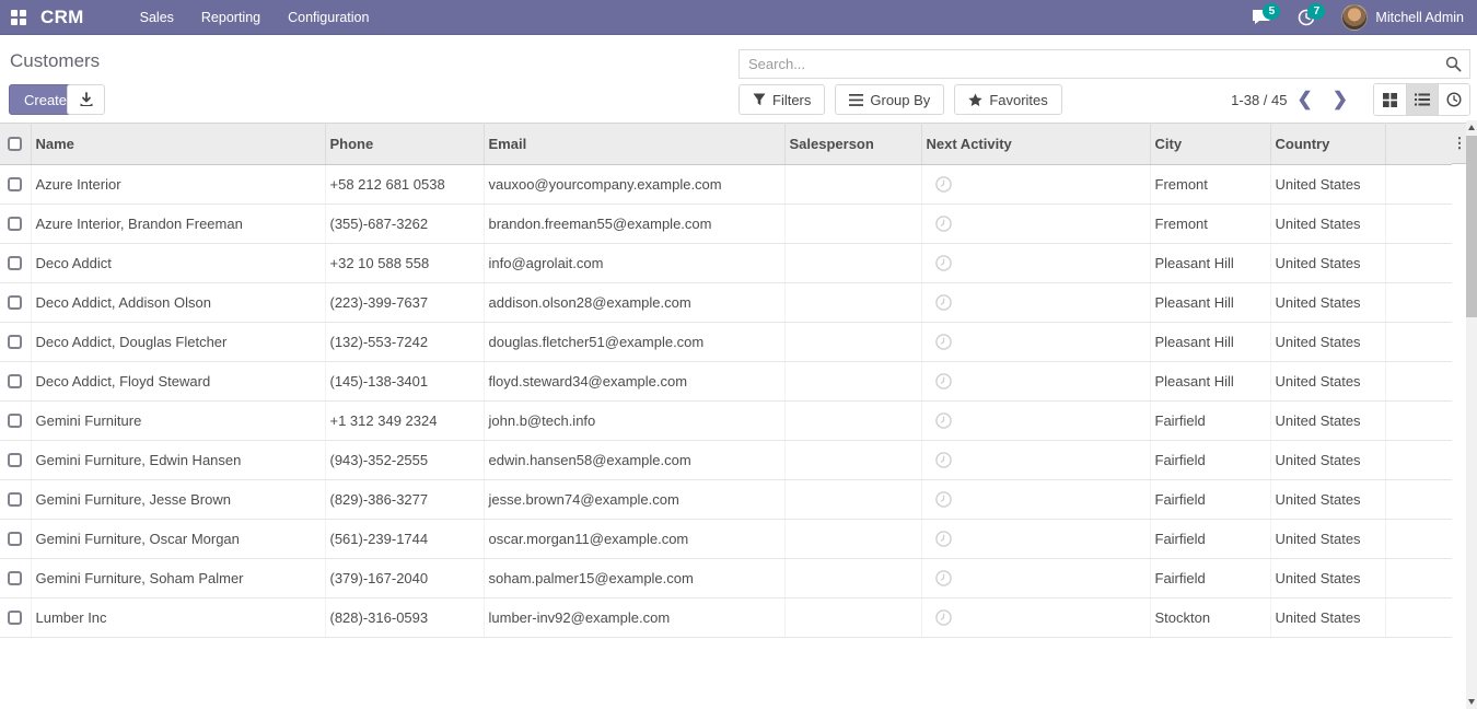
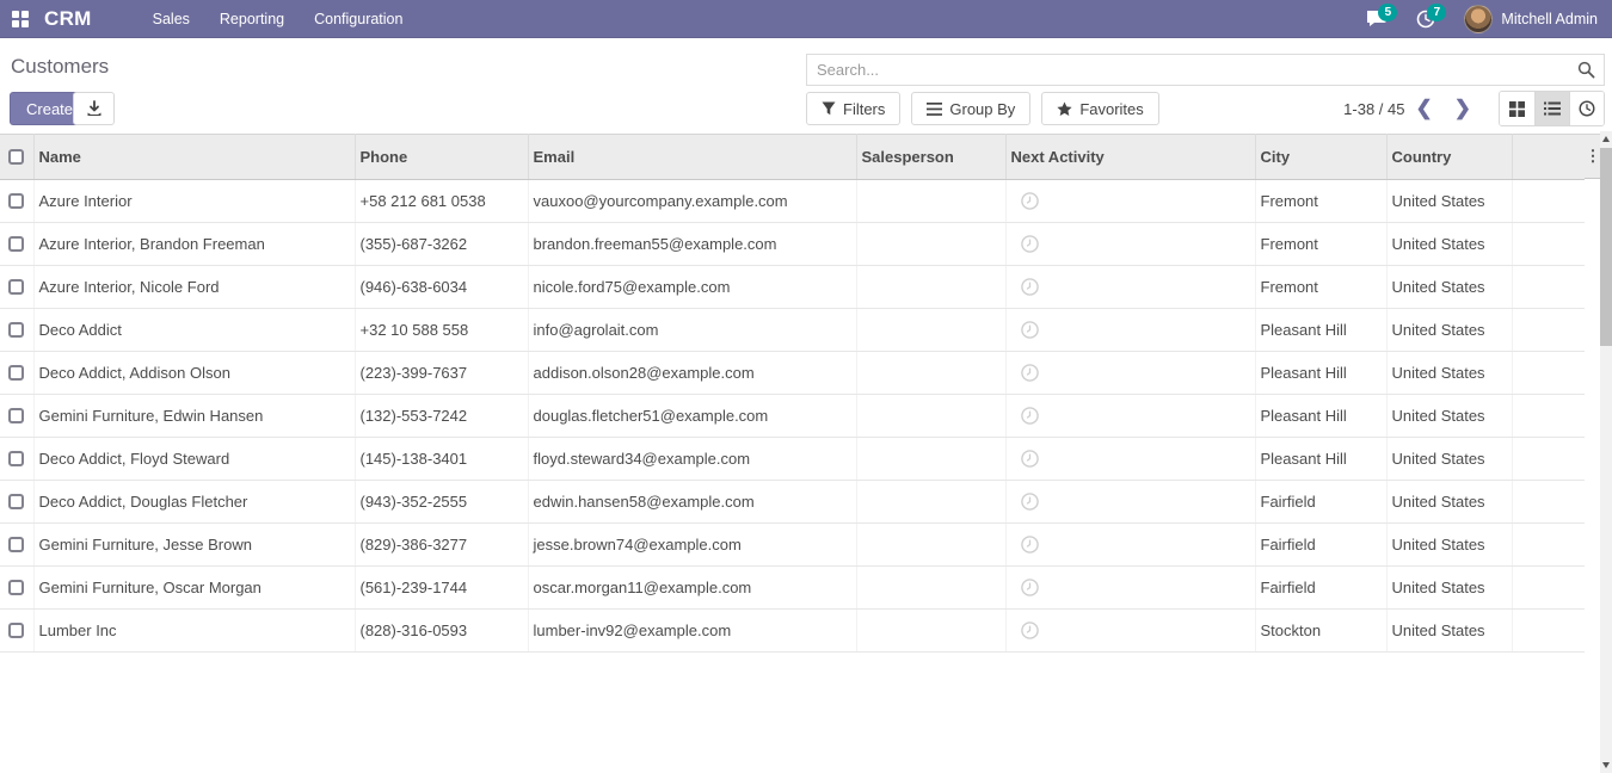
  CRM
  Sales
  Reporting
  Configuration
  5
  7
  Mitchell Admin
  Customers
  Search...
  Create
  Filters
  Group By
  Favorites
  1-38 / 45
  ❮
  ❯
  	Name	Phone	Email	Salesperson	Next Activity	City	Country
  	Azure Interior	+58 212 681 0538	vauxoo@yourcompany.example.com			Fremont	United States
  	Azure Interior, Brandon Freeman	(355)-687-3262	brandon.freeman55@example.com			Fremont	United States
+ 	Azure Interior, Nicole Ford	(946)-638-6034	nicole.ford75@example.com			Fremont	United States
  	Deco Addict	+32 10 588 558	info@agrolait.com			Pleasant Hill	United States
  	Deco Addict, Addison Olson	(223)-399-7637	addison.olson28@example.com			Pleasant Hill	United States
- 	Deco Addict, Douglas Fletcher	(132)-553-7242	douglas.fletcher51@example.com			Pleasant Hill	United States
+ 	Gemini Furniture, Edwin Hansen	(132)-553-7242	douglas.fletcher51@example.com			Pleasant Hill	United States
  	Deco Addict, Floyd Steward	(145)-138-3401	floyd.steward34@example.com			Pleasant Hill	United States
- 	Gemini Furniture	+1 312 349 2324	john.b@tech.info			Fairfield	United States
- 	Gemini Furniture, Edwin Hansen	(943)-352-2555	edwin.hansen58@example.com			Fairfield	United States
+ 	Deco Addict, Douglas Fletcher	(943)-352-2555	edwin.hansen58@example.com			Fairfield	United States
  	Gemini Furniture, Jesse Brown	(829)-386-3277	jesse.brown74@example.com			Fairfield	United States
  	Gemini Furniture, Oscar Morgan	(561)-239-1744	oscar.morgan11@example.com			Fairfield	United States
- 	Gemini Furniture, Soham Palmer	(379)-167-2040	soham.palmer15@example.com			Fairfield	United States
  	Lumber Inc	(828)-316-0593	lumber-inv92@example.com			Stockton	United States
  ⋮
